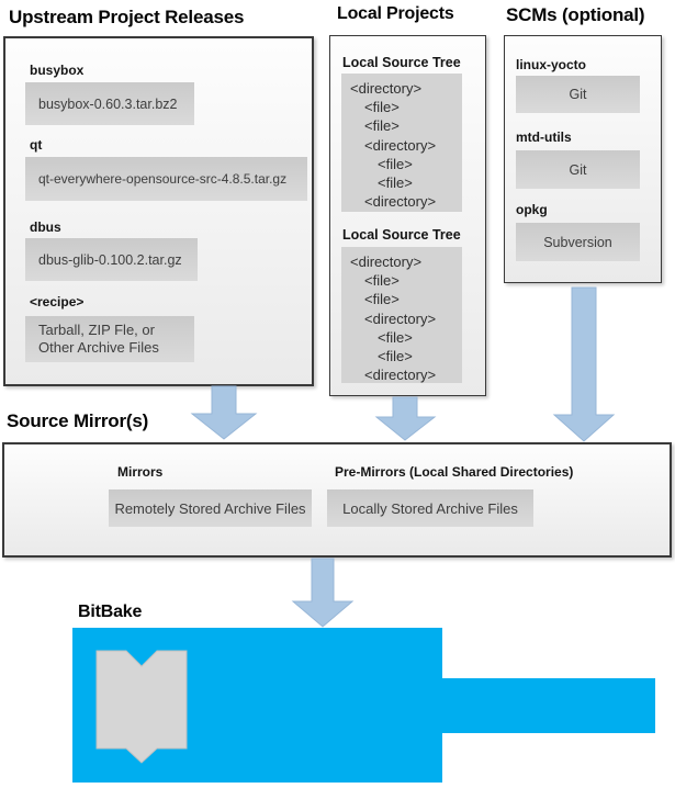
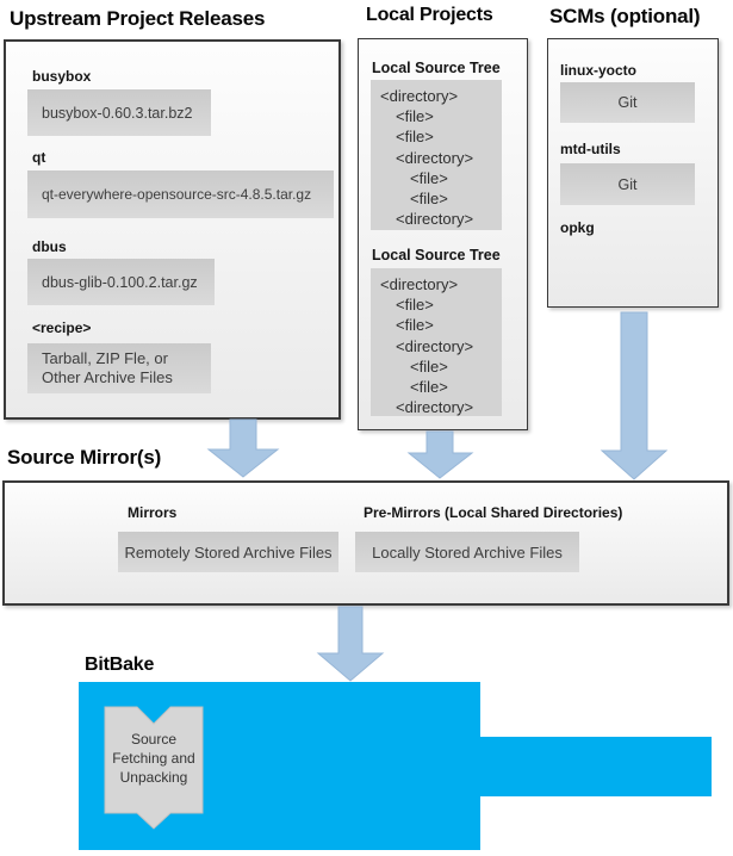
  Upstream Project Releases
  Local Projects
  SCMs (optional)
  Source Mirror(s)
  BitBake
  busybox
  busybox-0.60.3.tar.bz2
  qt
  qt-everywhere-opensource-src-4.8.5.tar.gz
  dbus
  dbus-glib-0.100.2.tar.gz
  <recipe>
  Tarball, ZIP Fle, or
  Other Archive Files
  Local Source Tree
  <directory>
  <file>
  <file>
  <directory>
  <file>
  <file>
  <directory>
  Local Source Tree
  <directory>
  <file>
  <file>
  <directory>
  <file>
  <file>
  <directory>
  linux-yocto
  Git
  mtd-utils
  Git
  opkg
- Subversion
  Mirrors
  Remotely Stored Archive Files
  Pre-Mirrors (Local Shared Directories)
  Locally Stored Archive Files
+ Source
+ Fetching and
+ Unpacking
